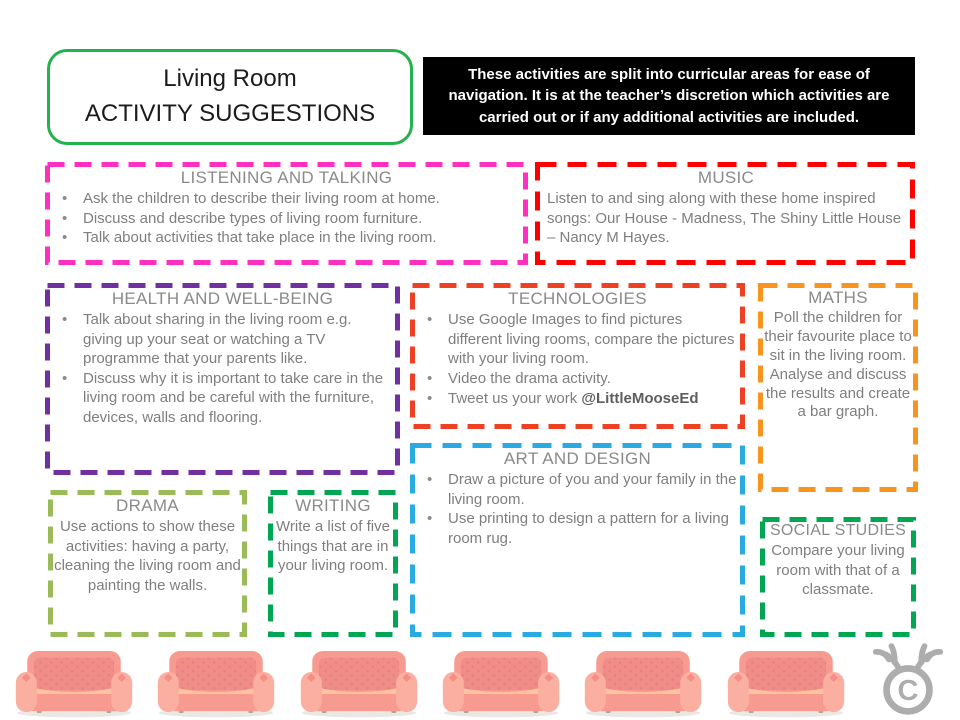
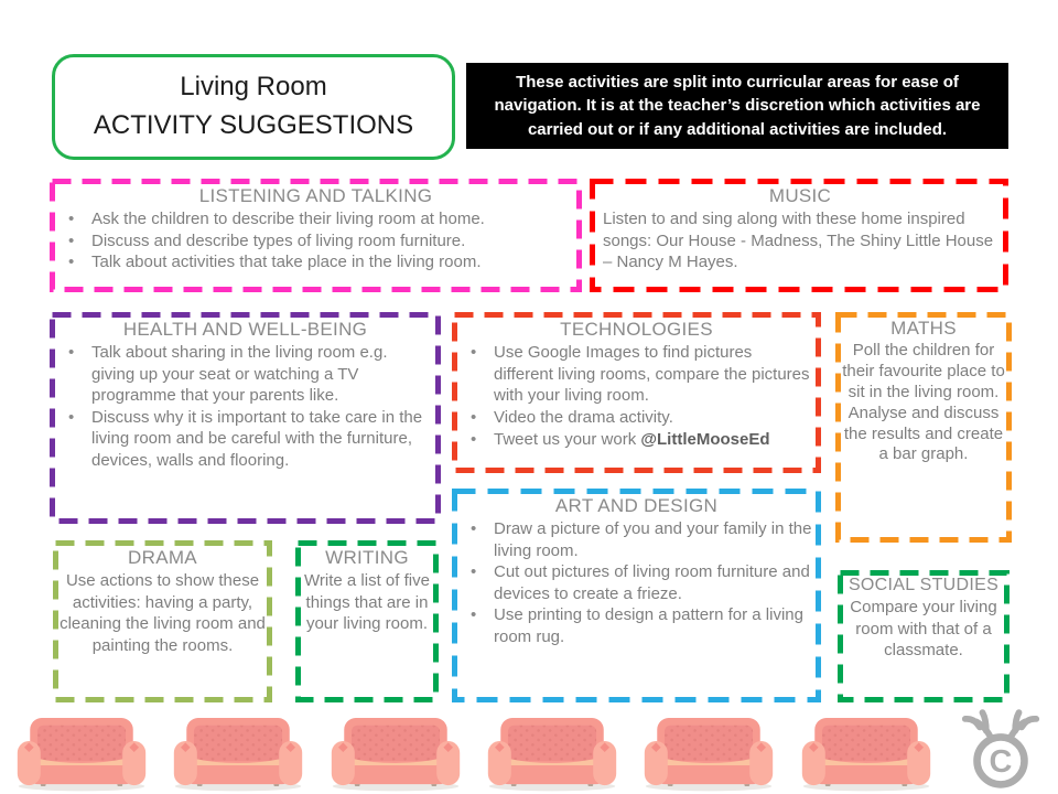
  Living Room
  ACTIVITY SUGGESTIONS
  These activities are split into curricular areas for ease of navigation. It is at the teacher’s discretion which activities are carried out or if any additional activities are included.
  LISTENING AND TALKING
  Ask the children to describe their living room at home.
  Discuss and describe types of living room furniture.
  Talk about activities that take place in the living room.
  MUSIC
  Listen to and sing along with these home inspired songs: Our House - Madness, The Shiny Little House – Nancy M Hayes.
  HEALTH AND WELL-BEING
  Talk about sharing in the living room e.g. giving up your seat or watching a TV programme that your parents like.
  Discuss why it is important to take care in the living room and be careful with the furniture, devices, walls and flooring.
  TECHNOLOGIES
  Use Google Images to find pictures different living rooms, compare the pictures with your living room.
  Video the drama activity.
  Tweet us your work @LittleMooseEd
  MATHS
  Poll the children for their favourite place to sit in the living room. Analyse and discuss the results and create a bar graph.
  ART AND DESIGN
  Draw a picture of you and your family in the living room.
+ Cut out pictures of living room furniture and devices to create a frieze.
  Use printing to design a pattern for a living room rug.
  DRAMA
- Use actions to show these activities: having a party, cleaning the living room and painting the walls.
+ Use actions to show these activities: having a party, cleaning the living room and painting the rooms.
  WRITING
  Write a list of five things that are in your living room.
  SOCIAL STUDIES
  Compare your living room with that of a classmate.
  C
